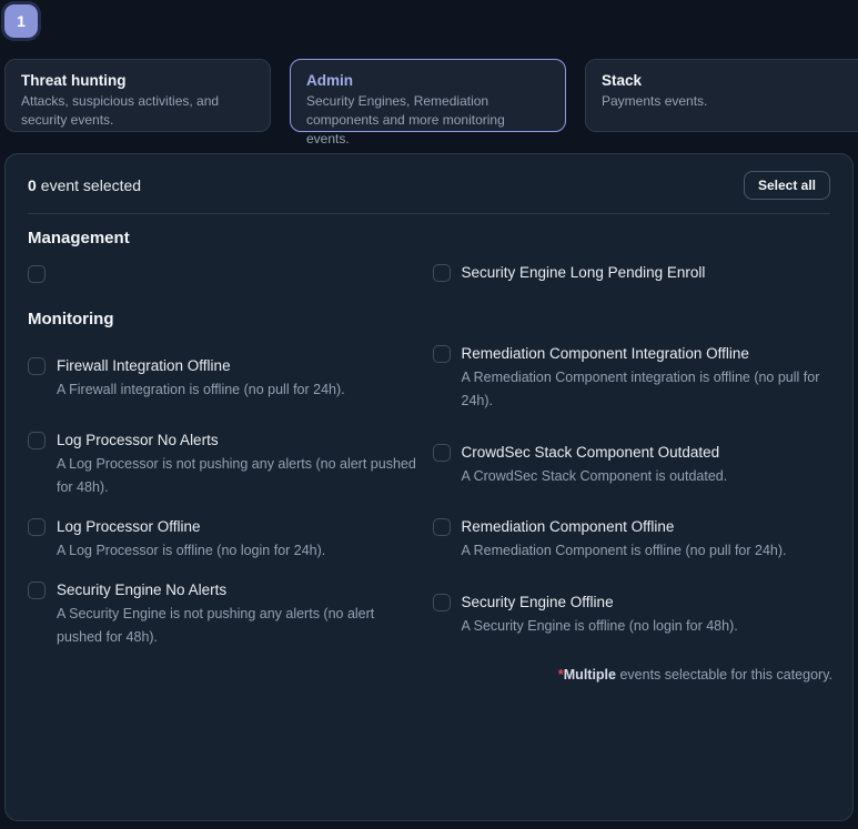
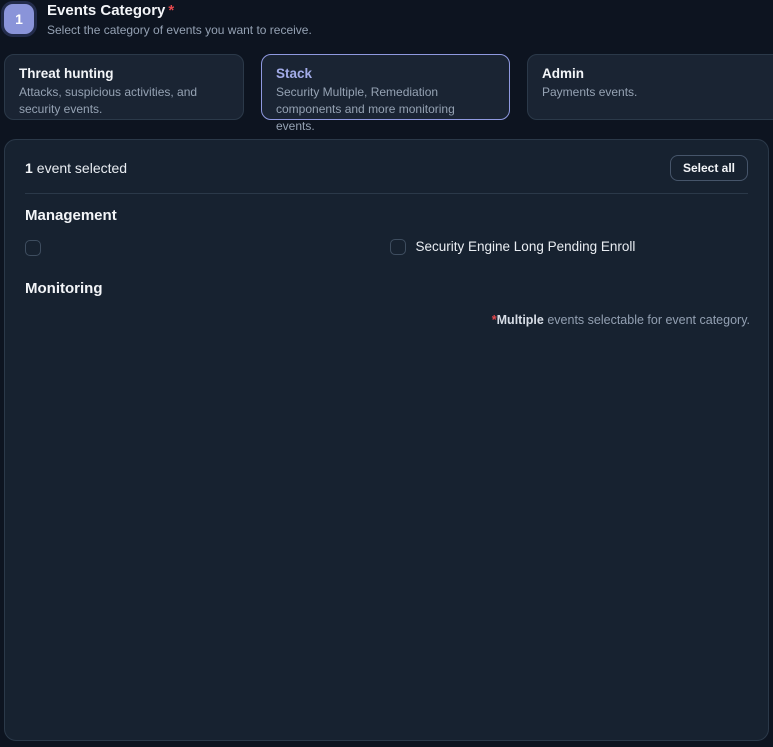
  1
+ Events Category *
+ Select the category of events you want to receive.
  Threat hunting
  Attacks, suspicious activities, and security events.
- Admin
+ Stack
- Security Engines, Remediation components and more monitoring events.
+ Security Multiple, Remediation components and more monitoring events.
- Stack
+ Admin
  Payments events.
- 0 event selected
+ 1 event selected
  Select all
  Management
  Security Engine Long Pending Enroll
  Monitoring
- Firewall Integration Offline
- A Firewall integration is offline (no pull for 24h).
- Remediation Component Integration Offline
- A Remediation Component integration is offline (no pull for 24h).
- Log Processor No Alerts
- A Log Processor is not pushing any alerts (no alert pushed for 48h).
- CrowdSec Stack Component Outdated
- A CrowdSec Stack Component is outdated.
- Log Processor Offline
- A Log Processor is offline (no login for 24h).
- Remediation Component Offline
- A Remediation Component is offline (no pull for 24h).
- Security Engine No Alerts
- A Security Engine is not pushing any alerts (no alert pushed for 48h).
- Security Engine Offline
- A Security Engine is offline (no login for 48h).
- *Multiple events selectable for this category.
+ *Multiple events selectable for event category.
